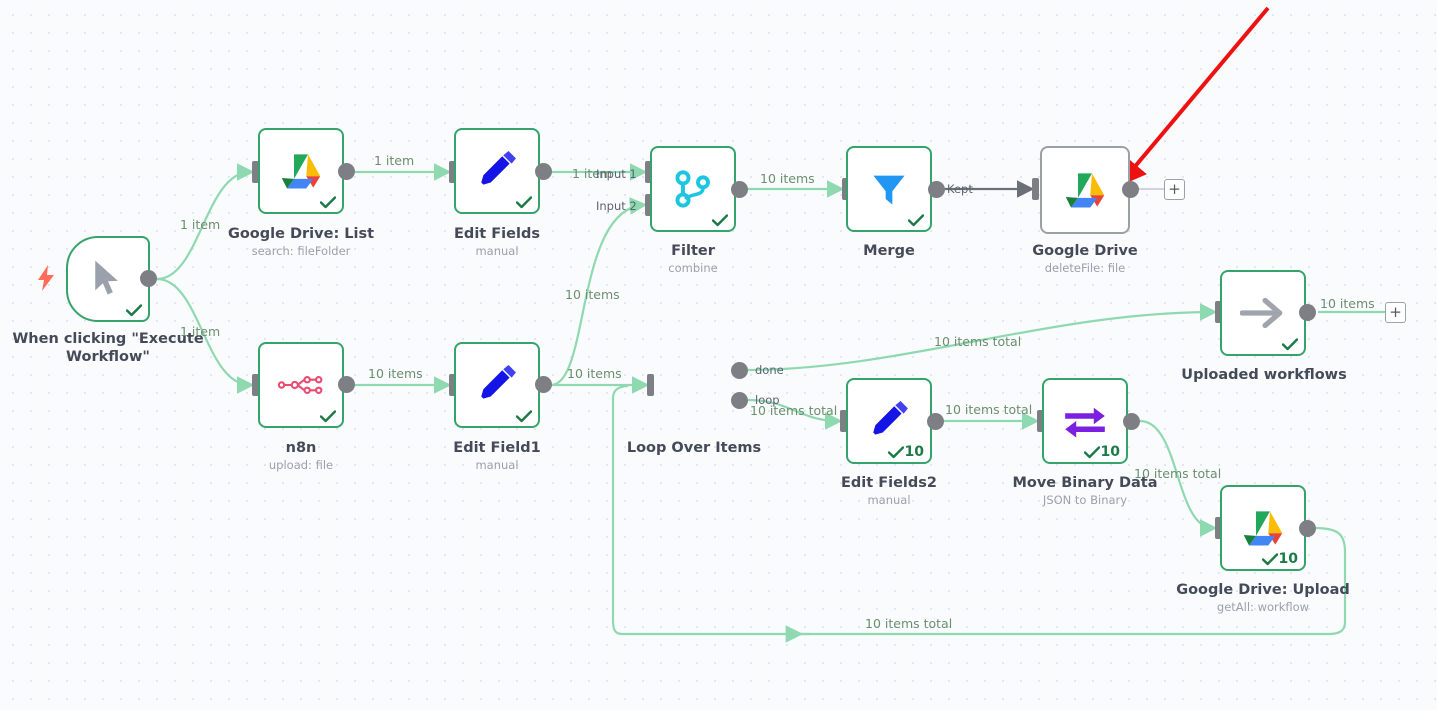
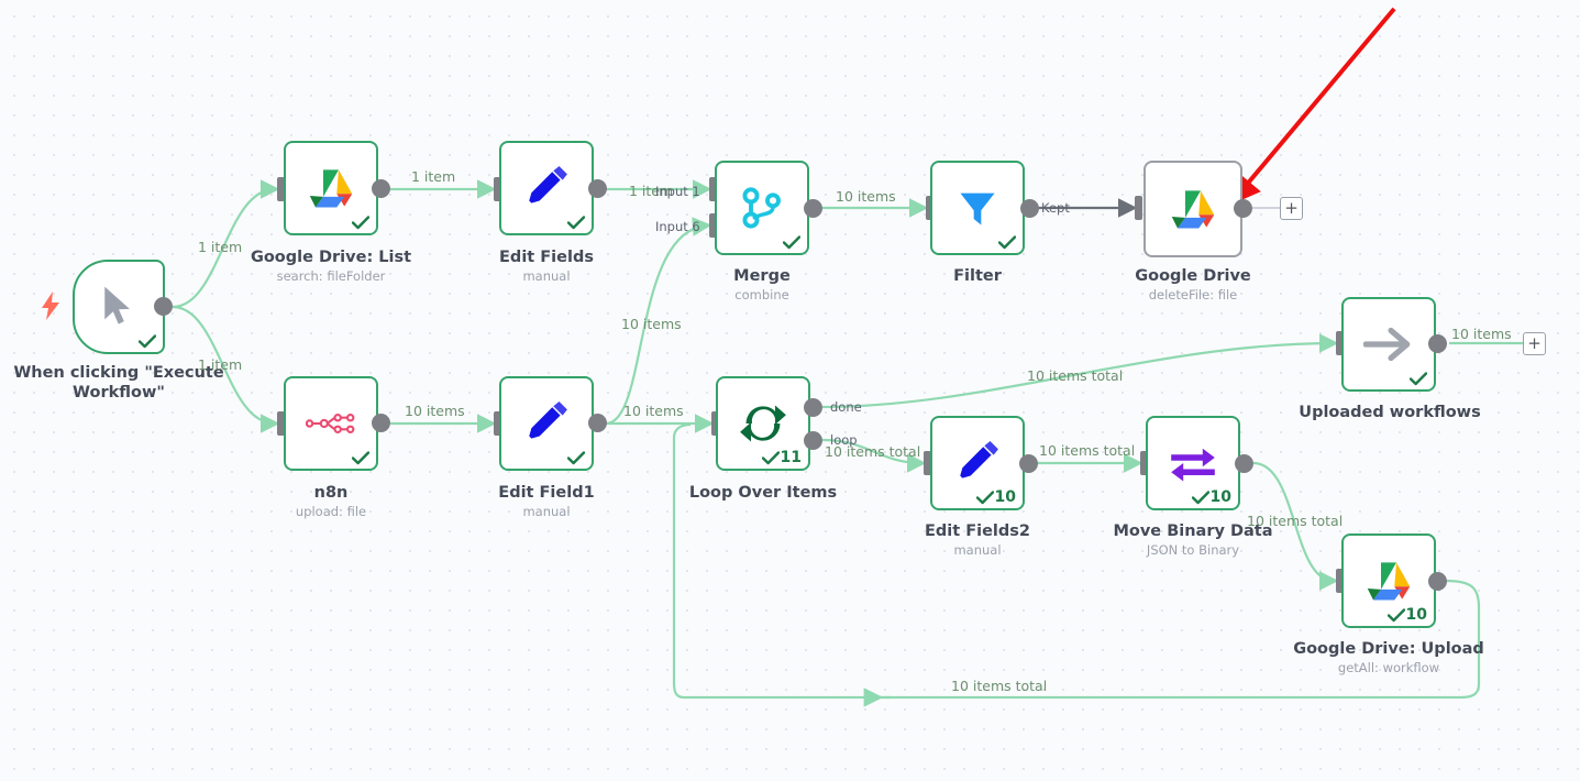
  When clicking "Execute Workflow"
  Google Drive: List
  search: fileFolder
  Edit Fields
  manual
- Filter
+ Merge
  combine
- Merge
+ Filter
  +
  Google Drive
  deleteFile: file
  n8n
  upload: file
  Edit Field1
  manual
+ 11
  Loop Over Items
  10
  Edit Fields2
  manual
  10
  Move Binary Data
  JSON to Binary
  10
  Google Drive: Upload
  getAll: workflow
  +
  Uploaded workflows
  1 item
  1 item
  1 item
  1 item
  Input 1
- Input 2
+ Input 6
  10 items
  10 items
  Kept
  10 items
  10 items
  done
  loop
  10 items total
  10 items total
  10 items total
  10 items total
  10 items total
  10 items
